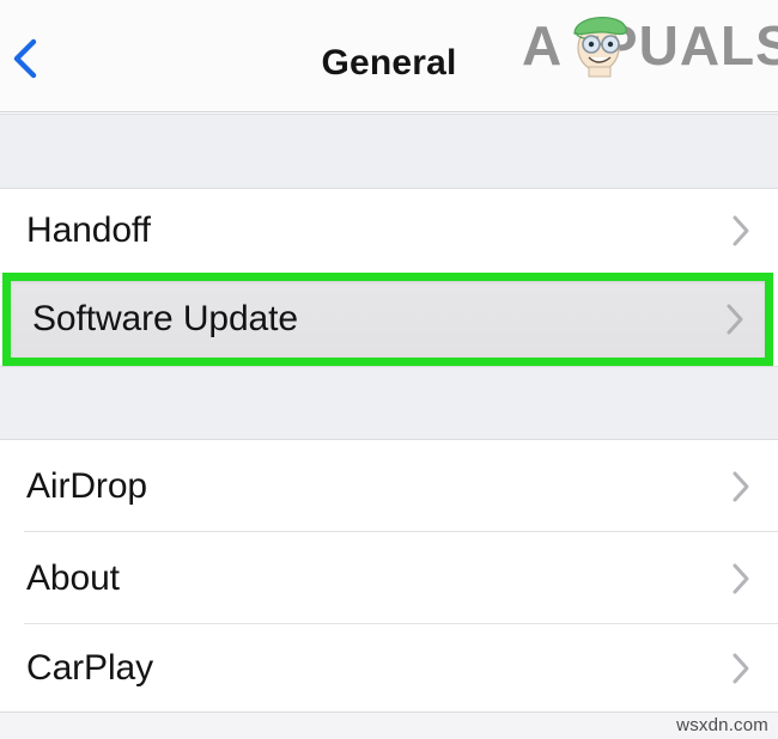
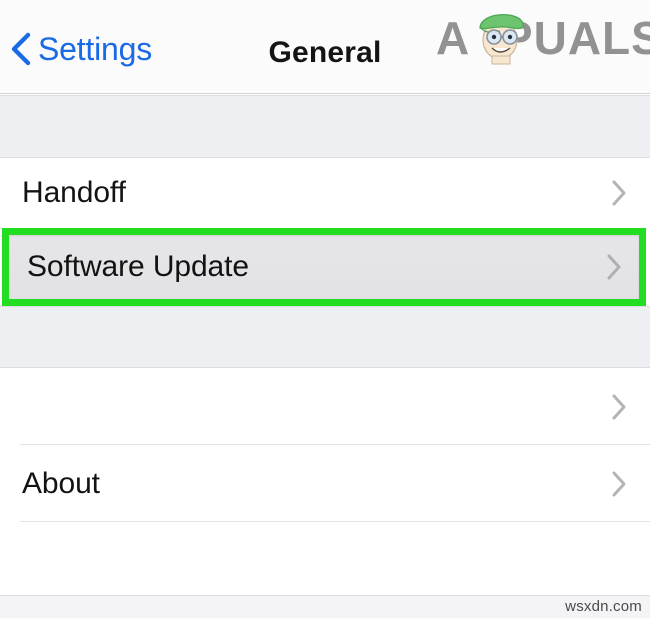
+ Settings
  General
  A PUALS
  Handoff
  Software Update
- AirDrop
  About
- CarPlay
  wsxdn.com
